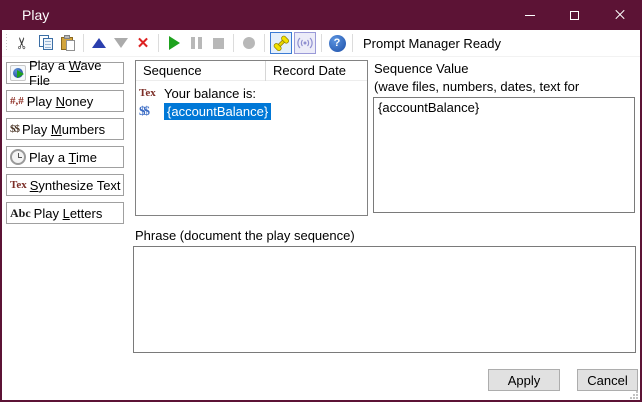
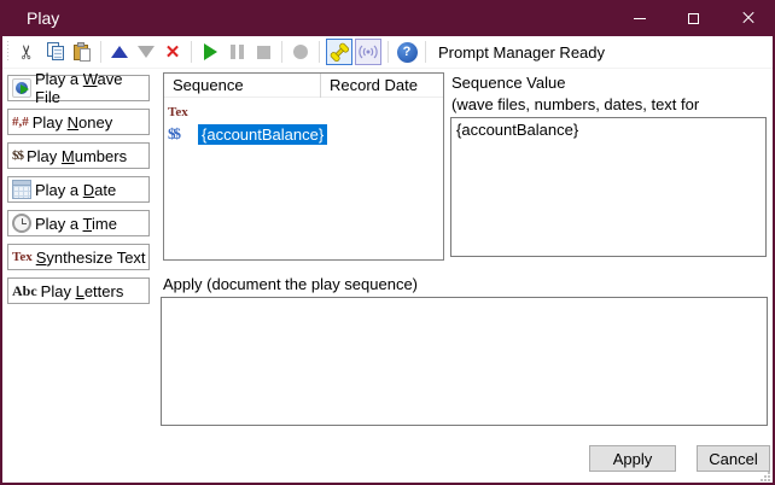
  Play
  ✕
  ?
  Prompt Manager Ready
  Play a Wave File
  #,#
  Play Noney
  $$
  Play Mumbers
+ Play a Date
  Play a Time
  Tex
  Synthesize Text
  Abc
  Play Letters
  Sequence
  Record Date
  Tex
- Your balance is:
  $$
  {accountBalance}
  Sequence Value
  {accountBalance}
- Phrase (document the play sequence)
+ Apply (document the play sequence)
  Apply
  Cancel
